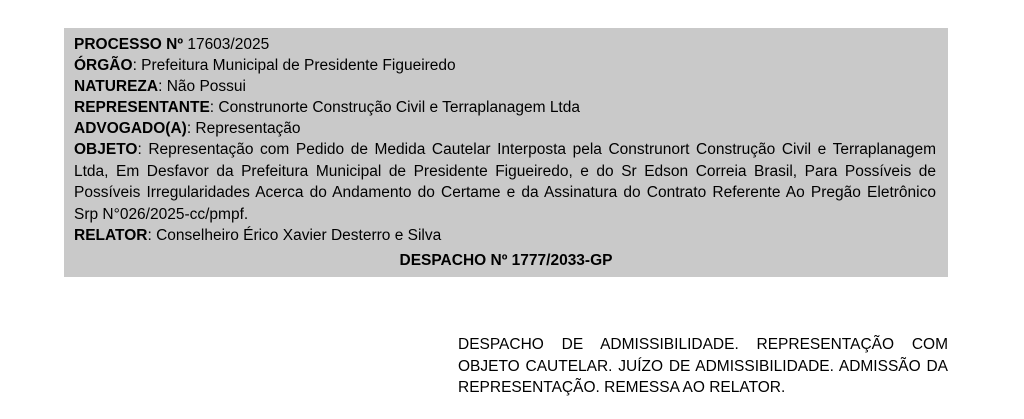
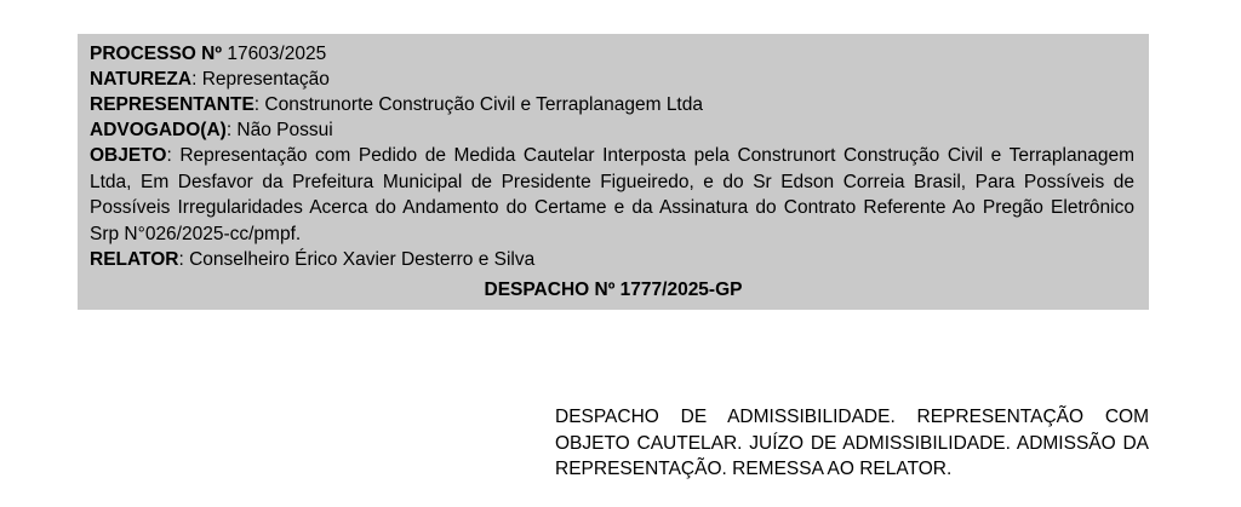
  PROCESSO Nº 17603/2025
- ÓRGÃO: Prefeitura Municipal de Presidente Figueiredo
- NATUREZA: Não Possui
+ NATUREZA: Representação
  REPRESENTANTE: Construnorte Construção Civil e Terraplanagem Ltda
- ADVOGADO(A): Representação
+ ADVOGADO(A): Não Possui
  OBJETO: Representação com Pedido de Medida Cautelar Interposta pela Construnort Construção Civil e Terraplanagem Ltda, Em Desfavor da Prefeitura Municipal de Presidente Figueiredo, e do Sr Edson Correia Brasil, Para Possíveis de Possíveis Irregularidades Acerca do Andamento do Certame e da Assinatura do Contrato Referente Ao Pregão Eletrônico Srp N°026/2025-cc/pmpf.
  RELATOR: Conselheiro Érico Xavier Desterro e Silva
- DESPACHO Nº 1777/2033-GP
+ DESPACHO Nº 1777/2025-GP
  DESPACHO DE ADMISSIBILIDADE. REPRESENTAÇÃO COM OBJETO CAUTELAR. JUÍZO DE ADMISSIBILIDADE. ADMISSÃO DA REPRESENTAÇÃO. REMESSA AO RELATOR.
